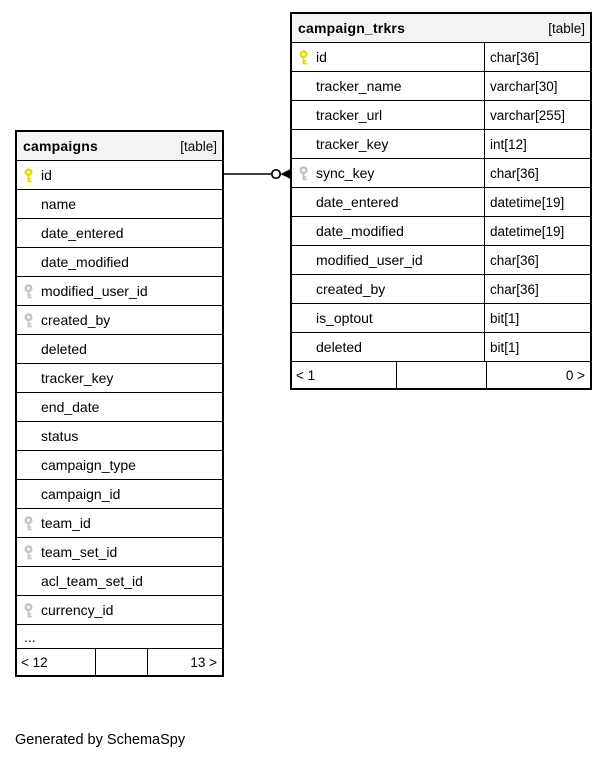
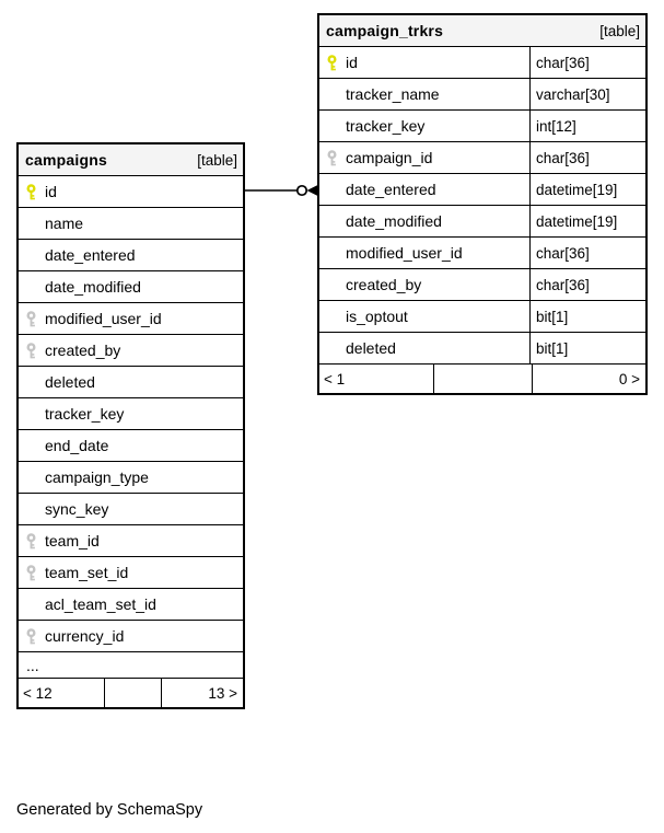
  campaign_trkrs
  [table]
  id
  char[36]
  tracker_name
  varchar[30]
- tracker_url
- varchar[255]
  tracker_key
  int[12]
- sync_key
+ campaign_id
  char[36]
  date_entered
  datetime[19]
  date_modified
  datetime[19]
  modified_user_id
  char[36]
  created_by
  char[36]
  is_optout
  bit[1]
  deleted
  bit[1]
  < 1
  0 >
  campaigns
  [table]
  id
  name
  date_entered
  date_modified
  modified_user_id
  created_by
  deleted
  tracker_key
  end_date
- status
  campaign_type
- campaign_id
+ sync_key
  team_id
  team_set_id
  acl_team_set_id
  currency_id
  ...
  < 12
  13 >
  Generated by SchemaSpy
